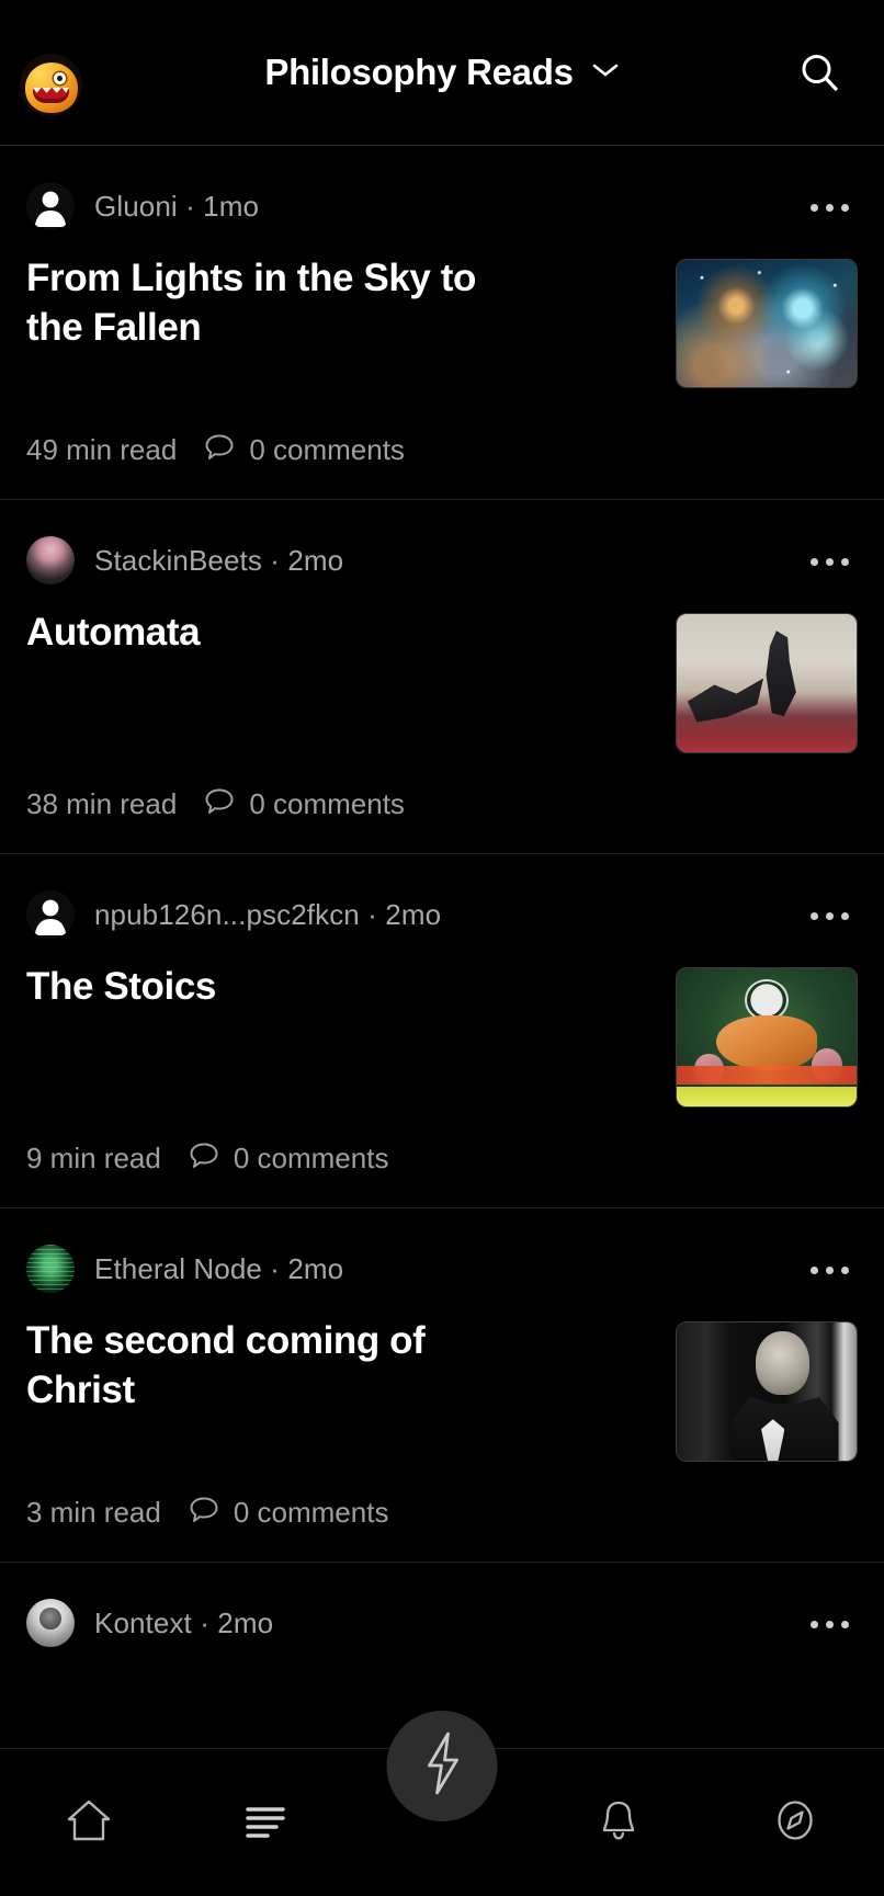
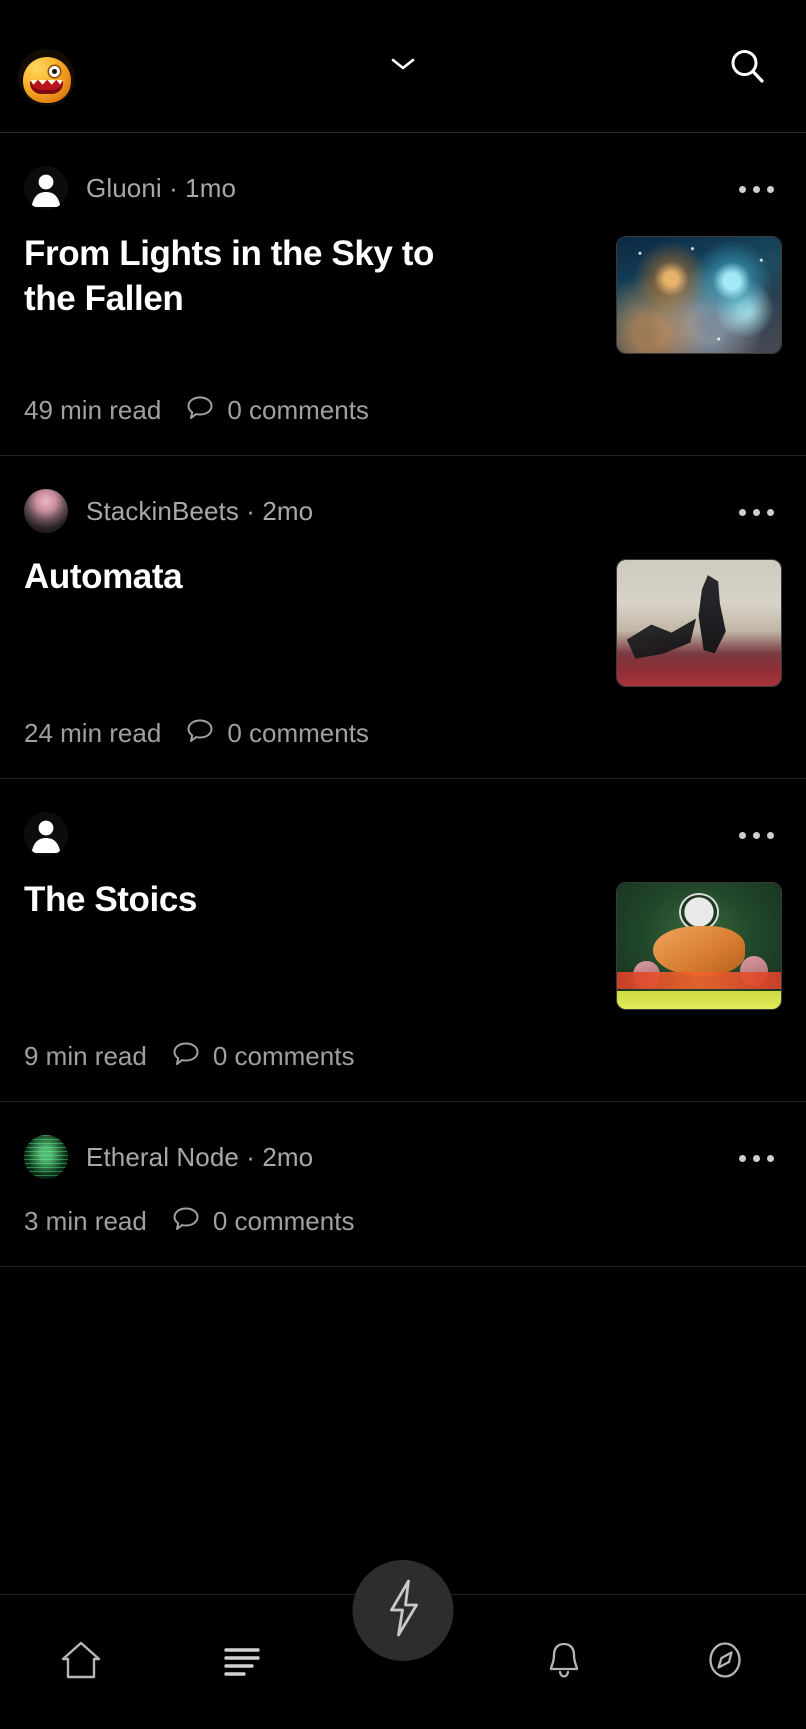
- Philosophy Reads
  Gluoni · 1mo
  From Lights in the Sky to the Fallen
  49 min read
  0 comments
  StackinBeets · 2mo
  Automata
- 38 min read
+ 24 min read
  0 comments
- npub126n...psc2fkcn · 2mo
  The Stoics
  9 min read
  0 comments
  Etheral Node · 2mo
- The second coming of Christ
  3 min read
  0 comments
- Kontext · 2mo
